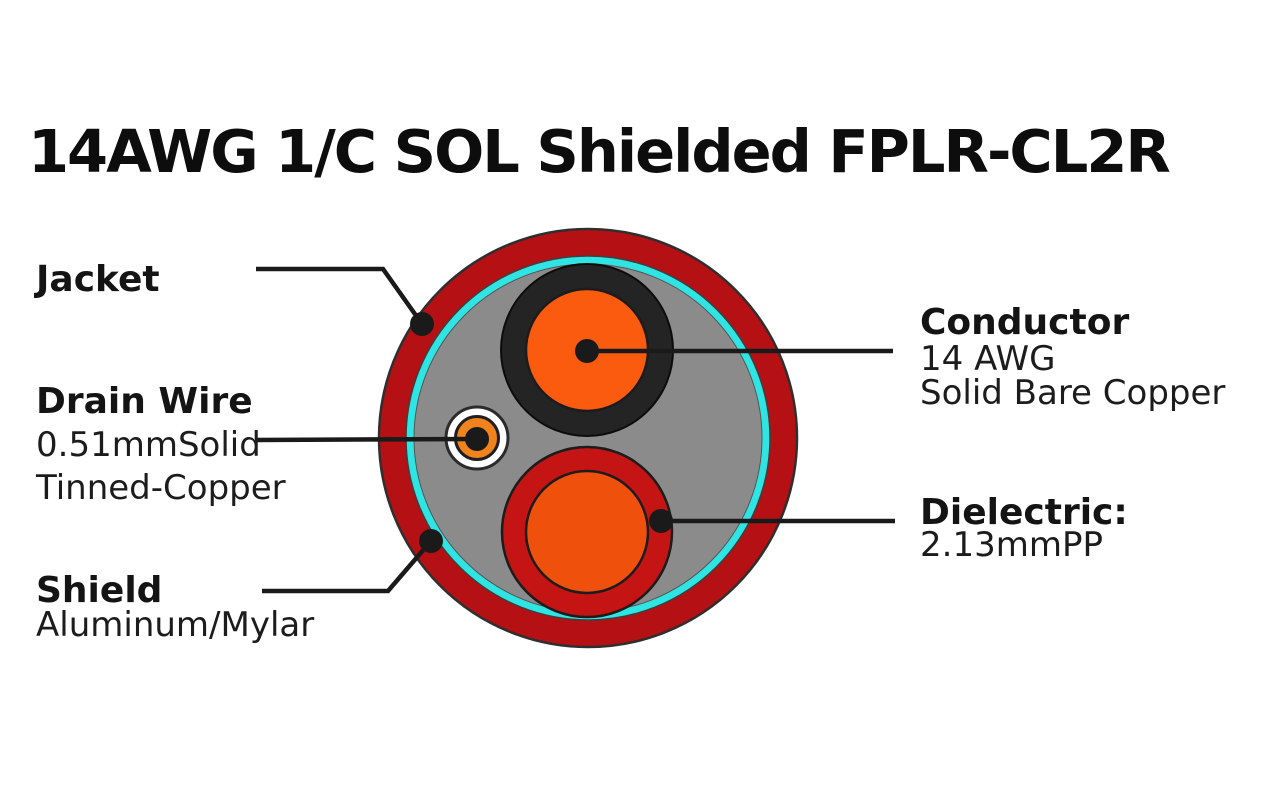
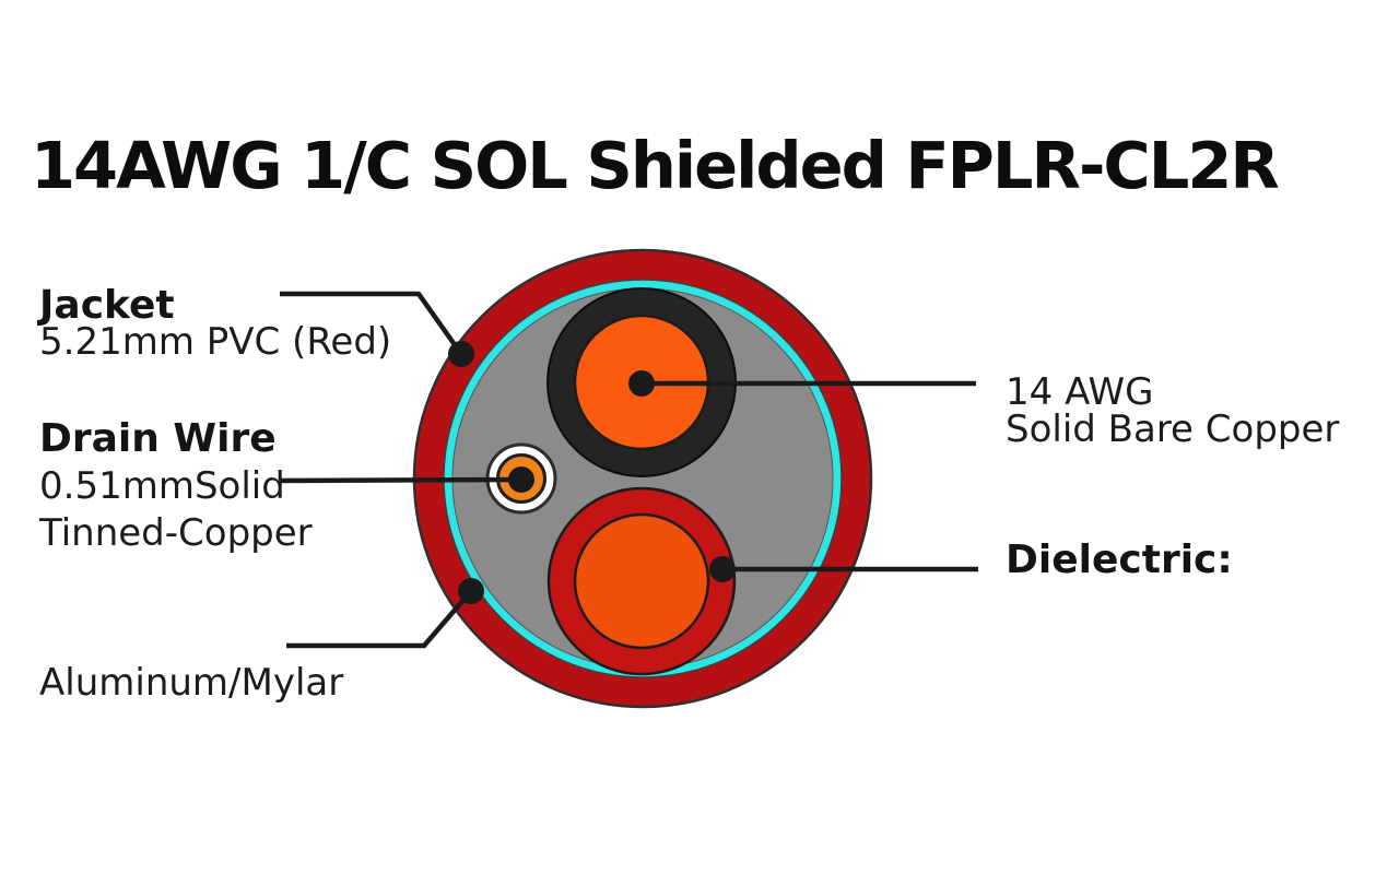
  14AWG 1/C SOL Shielded FPLR-CL2R
  Jacket
+ 5.21mm PVC (Red)
  Drain Wire
  0.51mmSolid
  Tinned-Copper
- Shield
  Aluminum/Mylar
- Conductor
  14 AWG
  Solid Bare Copper
  Dielectric:
- 2.13mmPP
